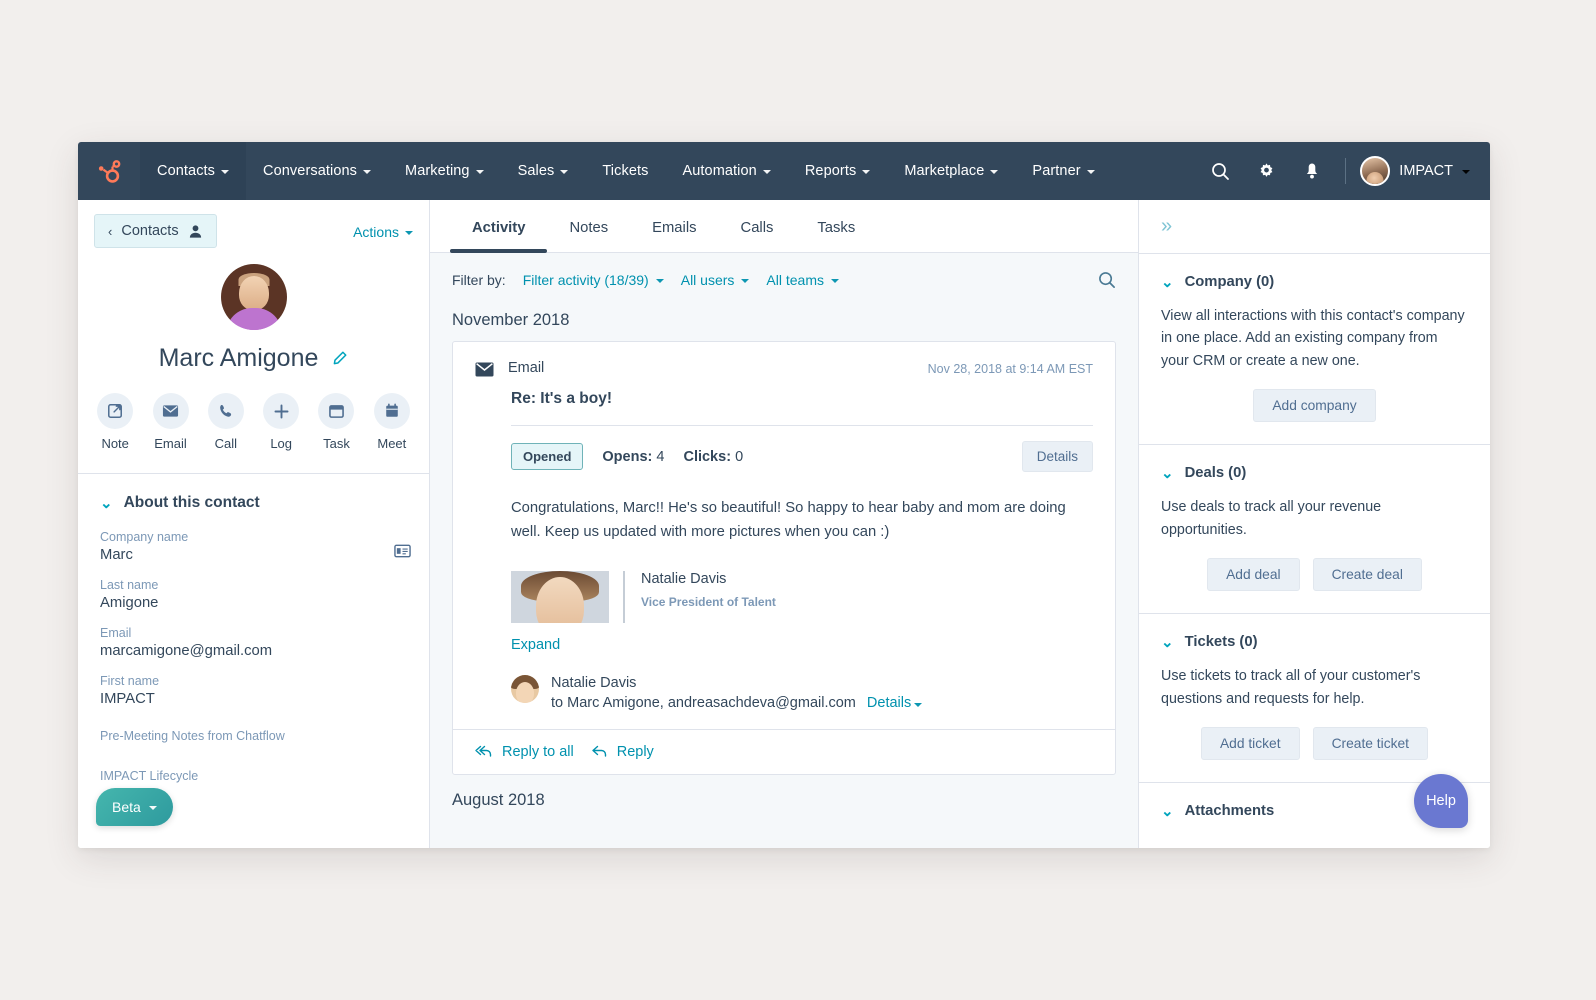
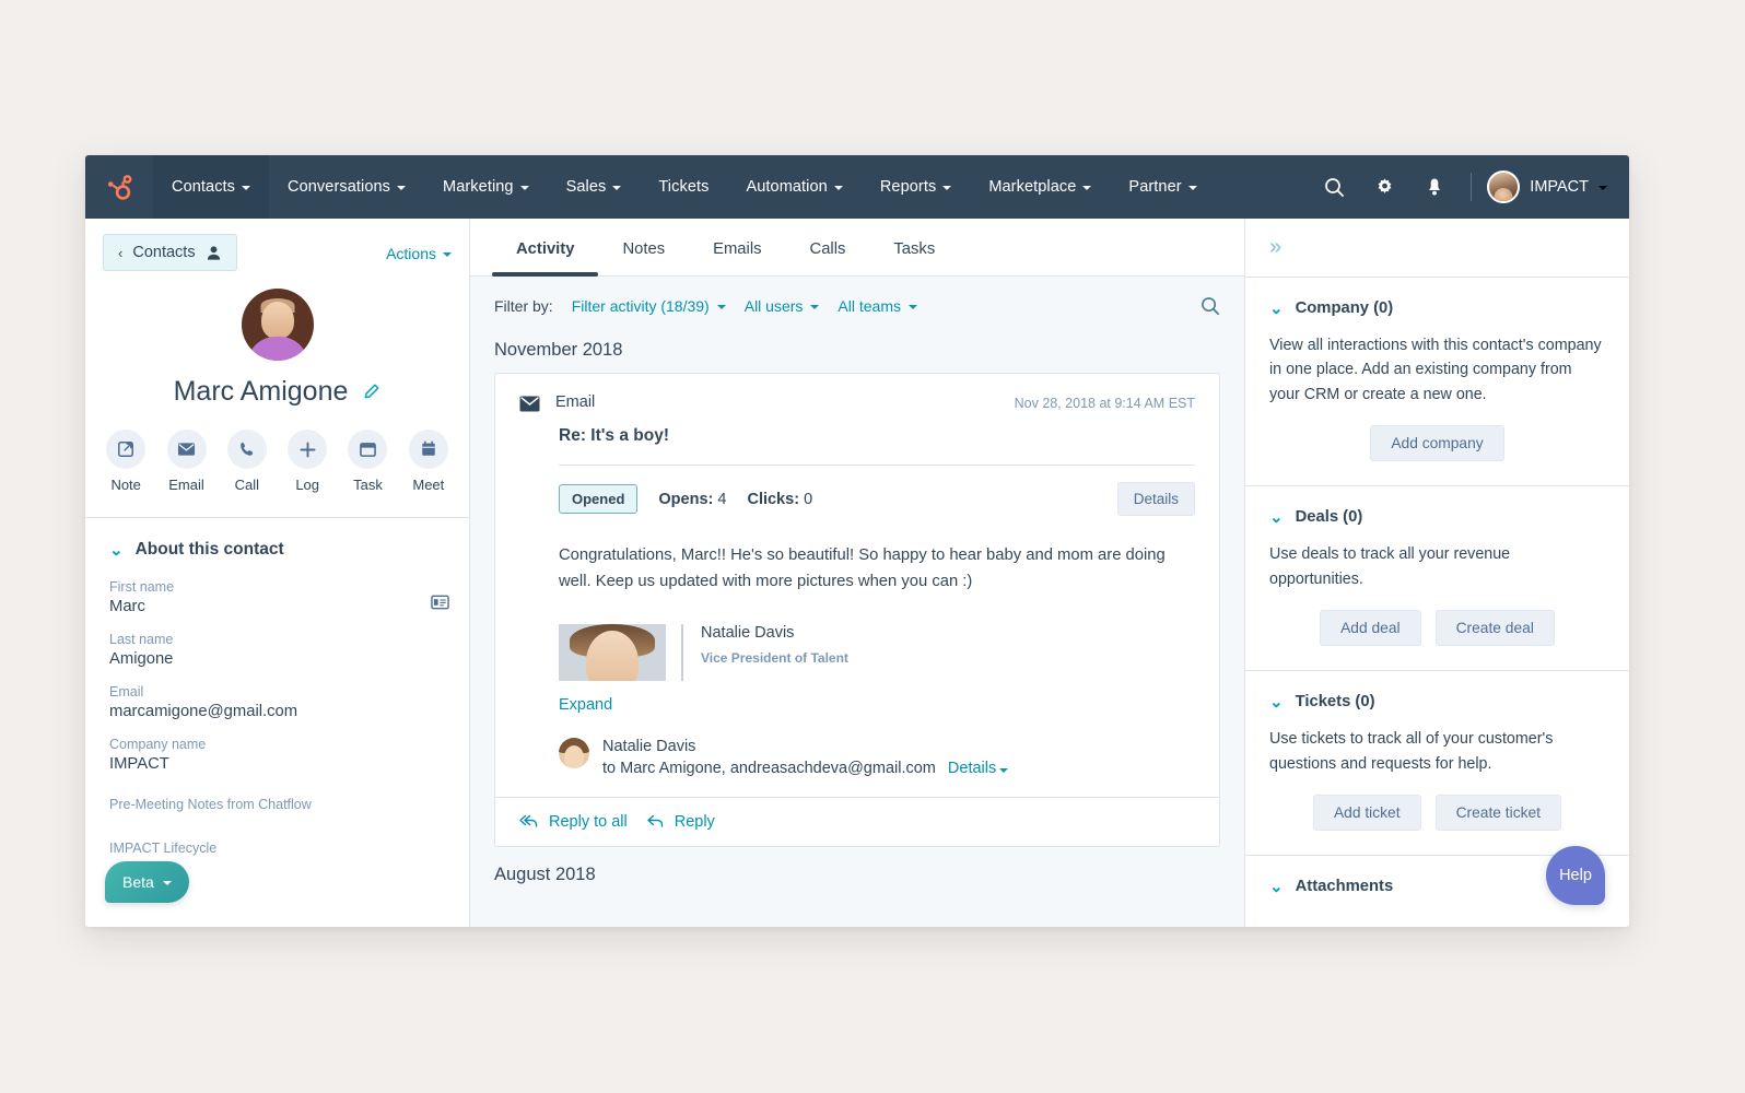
  Contacts
  Conversations
  Marketing
  Sales
  Tickets
  Automation
  Reports
  Marketplace
  Partner
  IMPACT
  ‹
  Contacts
  Actions
  Marc Amigone
  Note
  Email
  Call
  Log
  Task
  Meet
  ⌄
  About this contact
- Company name
+ First name
  Marc
  Last name
  Amigone
  Email
  marcamigone@gmail.com
- First name
+ Company name
  IMPACT
  Pre-Meeting Notes from Chatflow
  IMPACT Lifecycle
  Beta
  Activity
  Notes
  Emails
  Calls
  Tasks
  Filter by:
  Filter activity (18/39)
  All users
  All teams
  November 2018
  Email
  Nov 28, 2018 at 9:14 AM EST
  Re: It's a boy!
  Opened
  Opens: 4
  Clicks: 0
  Details
  Congratulations, Marc!! He's so beautiful! So happy to hear baby and mom are doing well. Keep us updated with more pictures when you can :)
  Natalie Davis
  Vice President of Talent
  Expand
  Natalie Davis
  to Marc Amigone, andreasachdeva@gmail.com Details
  Reply to all
  Reply
  August 2018
  »
  ⌄
  Company (0)
  View all interactions with this contact's company in one place. Add an existing company from your CRM or create a new one.
  Add company
  ⌄
  Deals (0)
  Use deals to track all your revenue opportunities.
  Add deal
  Create deal
  ⌄
  Tickets (0)
  Use tickets to track all of your customer's questions and requests for help.
  Add ticket
  Create ticket
  ⌄
  Attachments
  Help
